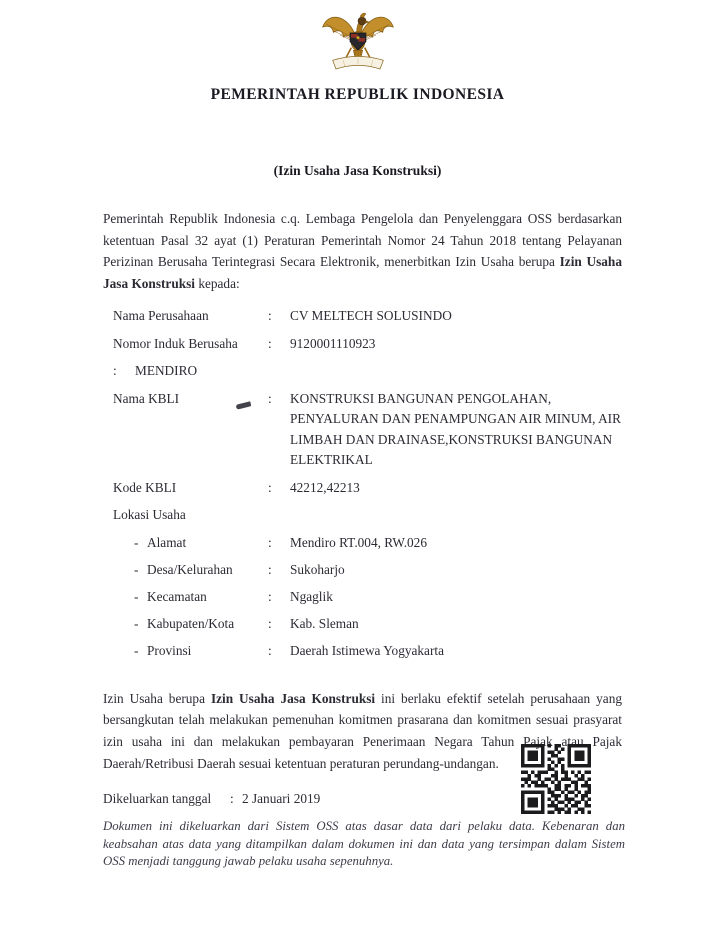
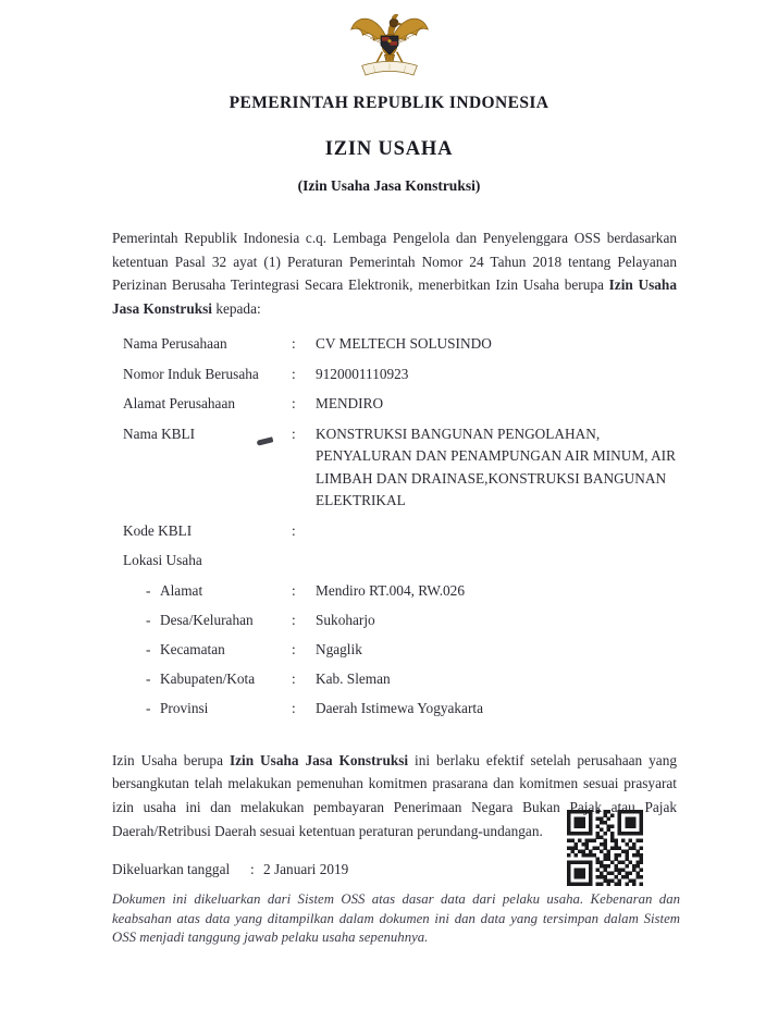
  PEMERINTAH REPUBLIK INDONESIA
+ IZIN USAHA
  (Izin Usaha Jasa Konstruksi)
  Pemerintah Republik Indonesia c.q. Lembaga Pengelola dan Penyelenggara OSS berdasarkan ketentuan Pasal 32 ayat (1) Peraturan Pemerintah Nomor 24 Tahun 2018 tentang Pelayanan Perizinan Berusaha Terintegrasi Secara Elektronik, menerbitkan Izin Usaha berupa Izin Usaha Jasa Konstruksi kepada:
  Nama Perusahaan
  :
  CV MELTECH SOLUSINDO
  Nomor Induk Berusaha
  :
  9120001110923
+ Alamat Perusahaan
  :
  MENDIRO
  Nama KBLI
  :
  KONSTRUKSI BANGUNAN PENGOLAHAN, PENYALURAN DAN PENAMPUNGAN AIR MINUM, AIR LIMBAH DAN DRAINASE,KONSTRUKSI BANGUNAN ELEKTRIKAL
  Kode KBLI
  :
- 42212,42213
  Lokasi Usaha
  -
  Alamat
  :
  Mendiro RT.004, RW.026
  -
  Desa/Kelurahan
  :
  Sukoharjo
  -
  Kecamatan
  :
  Ngaglik
  -
  Kabupaten/Kota
  :
  Kab. Sleman
  -
  Provinsi
  :
  Daerah Istimewa Yogyakarta
- Izin Usaha berupa Izin Usaha Jasa Konstruksi ini berlaku efektif setelah perusahaan yang bersangkutan telah melakukan pemenuhan komitmen prasarana dan komitmen sesuai prasyarat izin usaha ini dan melakukan pembayaran Penerimaan Negara Tahun Pajak atau Pajak Daerah/Retribusi Daerah sesuai ketentuan peraturan perundang-undangan.
+ Izin Usaha berupa Izin Usaha Jasa Konstruksi ini berlaku efektif setelah perusahaan yang bersangkutan telah melakukan pemenuhan komitmen prasarana dan komitmen sesuai prasyarat izin usaha ini dan melakukan pembayaran Penerimaan Negara Bukan Pajak atau Pajak Daerah/Retribusi Daerah sesuai ketentuan peraturan perundang-undangan.
  Dikeluarkan tanggal
  :
  2 Januari 2019
- Dokumen ini dikeluarkan dari Sistem OSS atas dasar data dari pelaku data. Kebenaran dan keabsahan atas data yang ditampilkan dalam dokumen ini dan data yang tersimpan dalam Sistem OSS menjadi tanggung jawab pelaku usaha sepenuhnya.
+ Dokumen ini dikeluarkan dari Sistem OSS atas dasar data dari pelaku usaha. Kebenaran dan keabsahan atas data yang ditampilkan dalam dokumen ini dan data yang tersimpan dalam Sistem OSS menjadi tanggung jawab pelaku usaha sepenuhnya.
